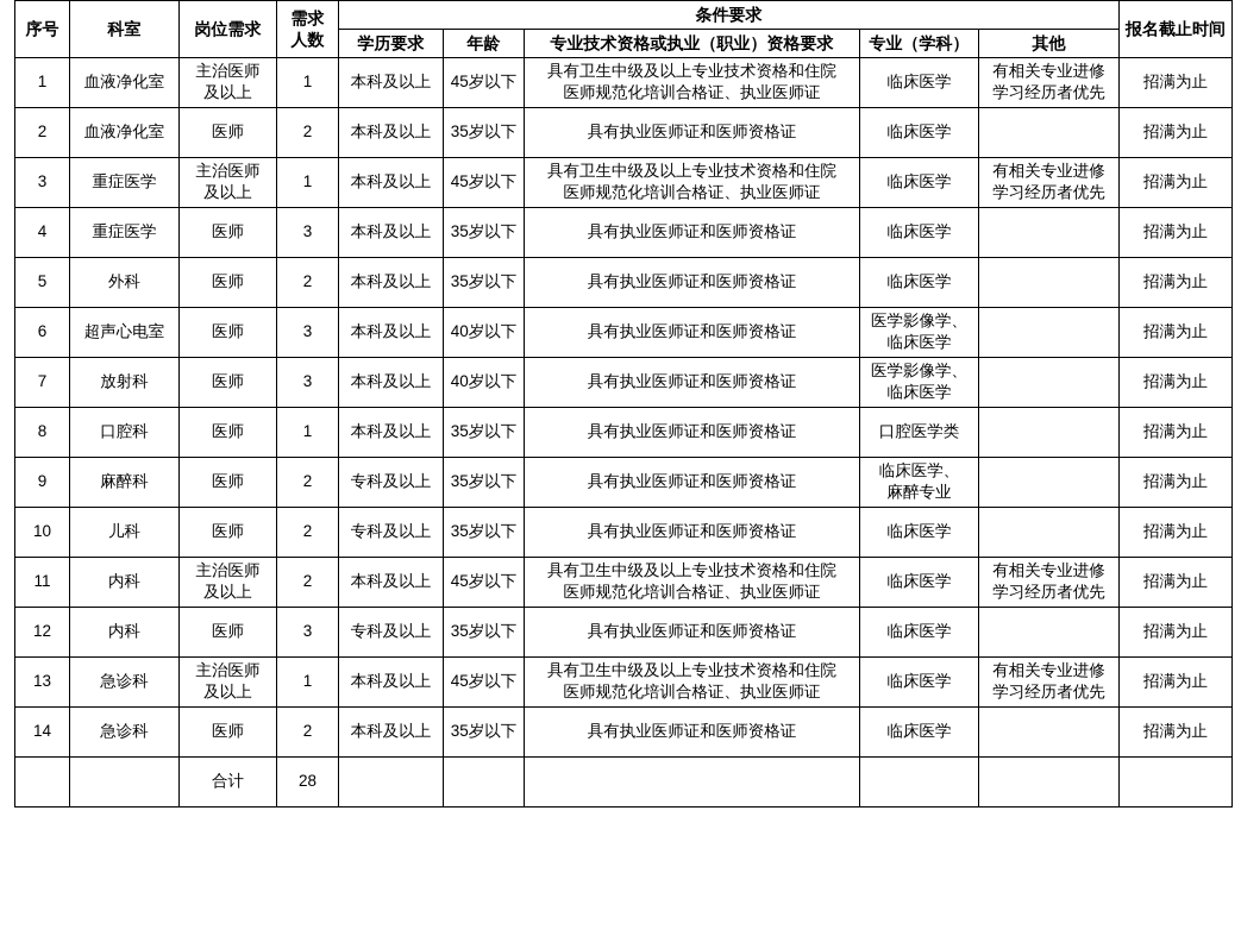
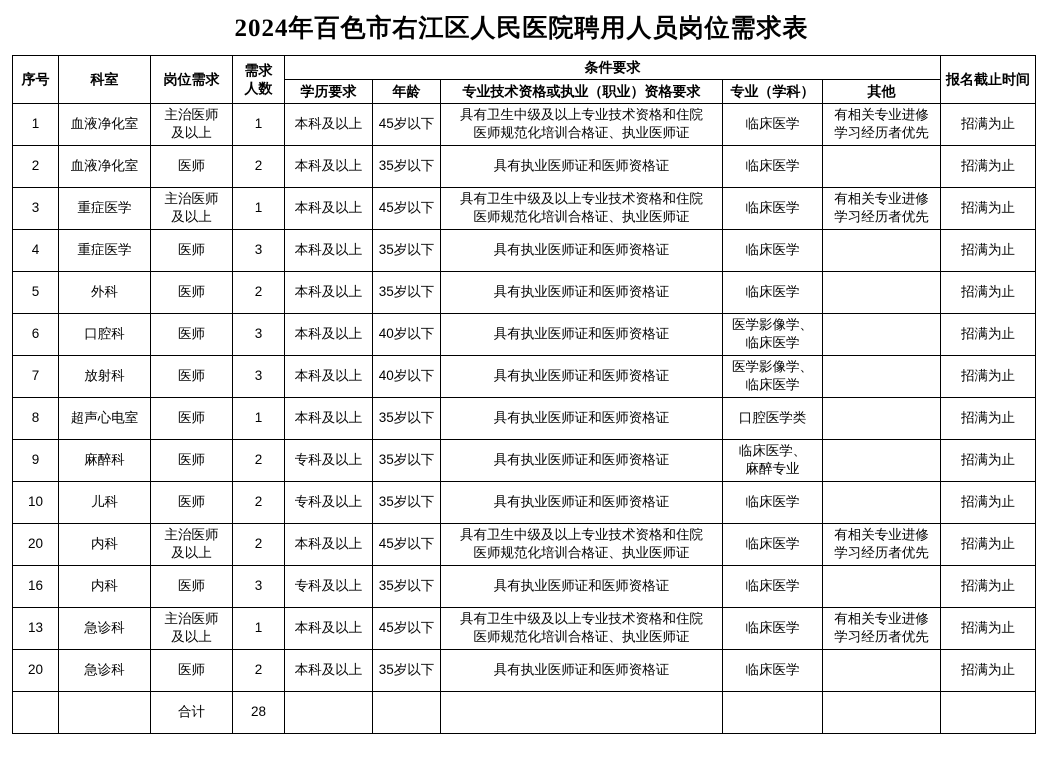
+ 2024年百色市右江区人民医院聘用人员岗位需求表
  序号	科室	岗位需求	需求 人数	条件要求	报名截止时间
  学历要求	年龄	专业技术资格或执业（职业）资格要求	专业（学科）	其他
  1	血液净化室	主治医师 及以上	1	本科及以上	45岁以下	具有卫生中级及以上专业技术资格和住院 医师规范化培训合格证、执业医师证	临床医学	有相关专业进修 学习经历者优先	招满为止
  2	血液净化室	医师	2	本科及以上	35岁以下	具有执业医师证和医师资格证	临床医学		招满为止
  3	重症医学	主治医师 及以上	1	本科及以上	45岁以下	具有卫生中级及以上专业技术资格和住院 医师规范化培训合格证、执业医师证	临床医学	有相关专业进修 学习经历者优先	招满为止
  4	重症医学	医师	3	本科及以上	35岁以下	具有执业医师证和医师资格证	临床医学		招满为止
  5	外科	医师	2	本科及以上	35岁以下	具有执业医师证和医师资格证	临床医学		招满为止
- 6	超声心电室	医师	3	本科及以上	40岁以下	具有执业医师证和医师资格证	医学影像学、 临床医学		招满为止
+ 6	口腔科	医师	3	本科及以上	40岁以下	具有执业医师证和医师资格证	医学影像学、 临床医学		招满为止
  7	放射科	医师	3	本科及以上	40岁以下	具有执业医师证和医师资格证	医学影像学、 临床医学		招满为止
- 8	口腔科	医师	1	本科及以上	35岁以下	具有执业医师证和医师资格证	口腔医学类		招满为止
+ 8	超声心电室	医师	1	本科及以上	35岁以下	具有执业医师证和医师资格证	口腔医学类		招满为止
  9	麻醉科	医师	2	专科及以上	35岁以下	具有执业医师证和医师资格证	临床医学、 麻醉专业		招满为止
  10	儿科	医师	2	专科及以上	35岁以下	具有执业医师证和医师资格证	临床医学		招满为止
- 11	内科	主治医师 及以上	2	本科及以上	45岁以下	具有卫生中级及以上专业技术资格和住院 医师规范化培训合格证、执业医师证	临床医学	有相关专业进修 学习经历者优先	招满为止
+ 20	内科	主治医师 及以上	2	本科及以上	45岁以下	具有卫生中级及以上专业技术资格和住院 医师规范化培训合格证、执业医师证	临床医学	有相关专业进修 学习经历者优先	招满为止
- 12	内科	医师	3	专科及以上	35岁以下	具有执业医师证和医师资格证	临床医学		招满为止
+ 16	内科	医师	3	专科及以上	35岁以下	具有执业医师证和医师资格证	临床医学		招满为止
  13	急诊科	主治医师 及以上	1	本科及以上	45岁以下	具有卫生中级及以上专业技术资格和住院 医师规范化培训合格证、执业医师证	临床医学	有相关专业进修 学习经历者优先	招满为止
- 14	急诊科	医师	2	本科及以上	35岁以下	具有执业医师证和医师资格证	临床医学		招满为止
+ 20	急诊科	医师	2	本科及以上	35岁以下	具有执业医师证和医师资格证	临床医学		招满为止
  		合计	28
